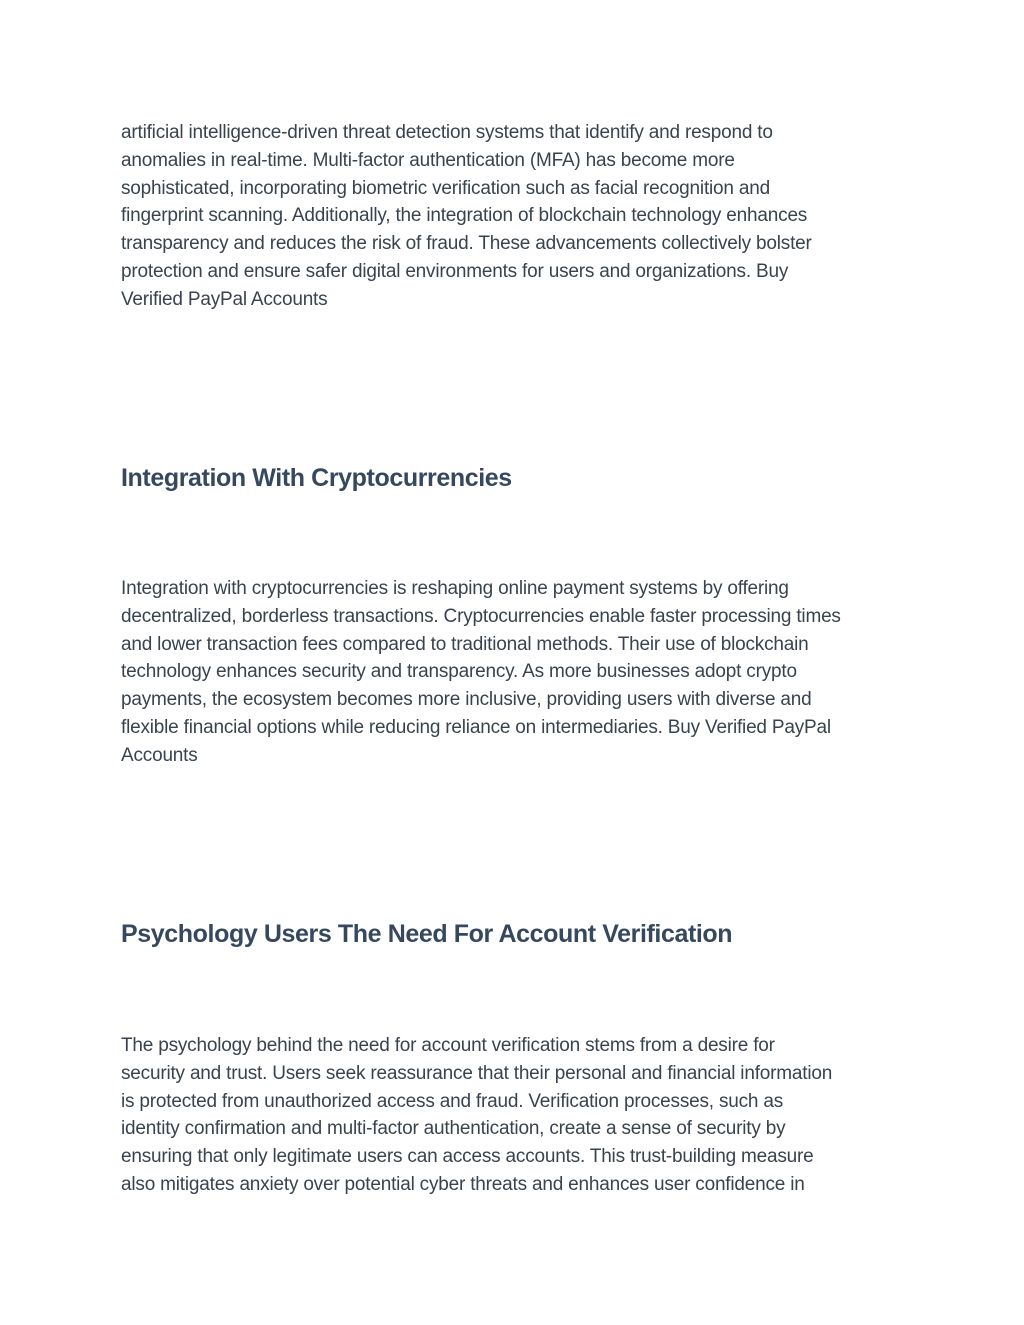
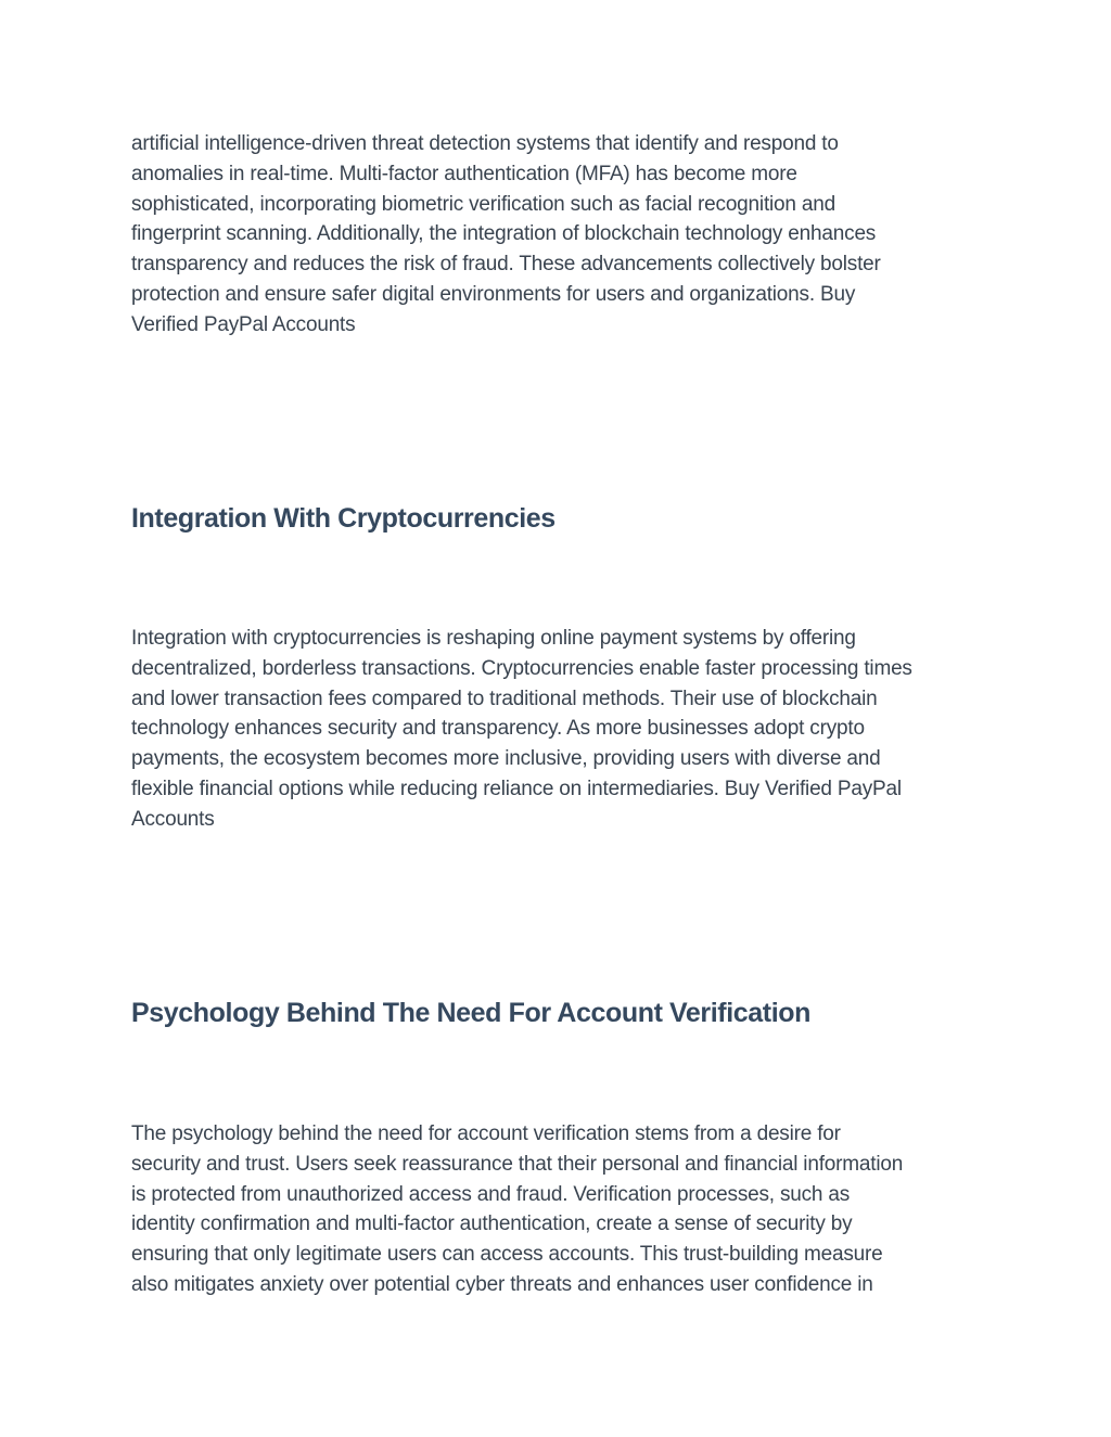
  artificial intelligence-driven threat detection systems that identify and respond to
  anomalies in real-time. Multi-factor authentication (MFA) has become more
  sophisticated, incorporating biometric verification such as facial recognition and
  fingerprint scanning. Additionally, the integration of blockchain technology enhances
  transparency and reduces the risk of fraud. These advancements collectively bolster
  protection and ensure safer digital environments for users and organizations. Buy
  Verified PayPal Accounts
  Integration With Cryptocurrencies
  Integration with cryptocurrencies is reshaping online payment systems by offering
  decentralized, borderless transactions. Cryptocurrencies enable faster processing times
  and lower transaction fees compared to traditional methods. Their use of blockchain
  technology enhances security and transparency. As more businesses adopt crypto
  payments, the ecosystem becomes more inclusive, providing users with diverse and
  flexible financial options while reducing reliance on intermediaries. Buy Verified PayPal
  Accounts
- Psychology Users The Need For Account Verification
+ Psychology Behind The Need For Account Verification
  The psychology behind the need for account verification stems from a desire for
  security and trust. Users seek reassurance that their personal and financial information
  is protected from unauthorized access and fraud. Verification processes, such as
  identity confirmation and multi-factor authentication, create a sense of security by
  ensuring that only legitimate users can access accounts. This trust-building measure
  also mitigates anxiety over potential cyber threats and enhances user confidence in
